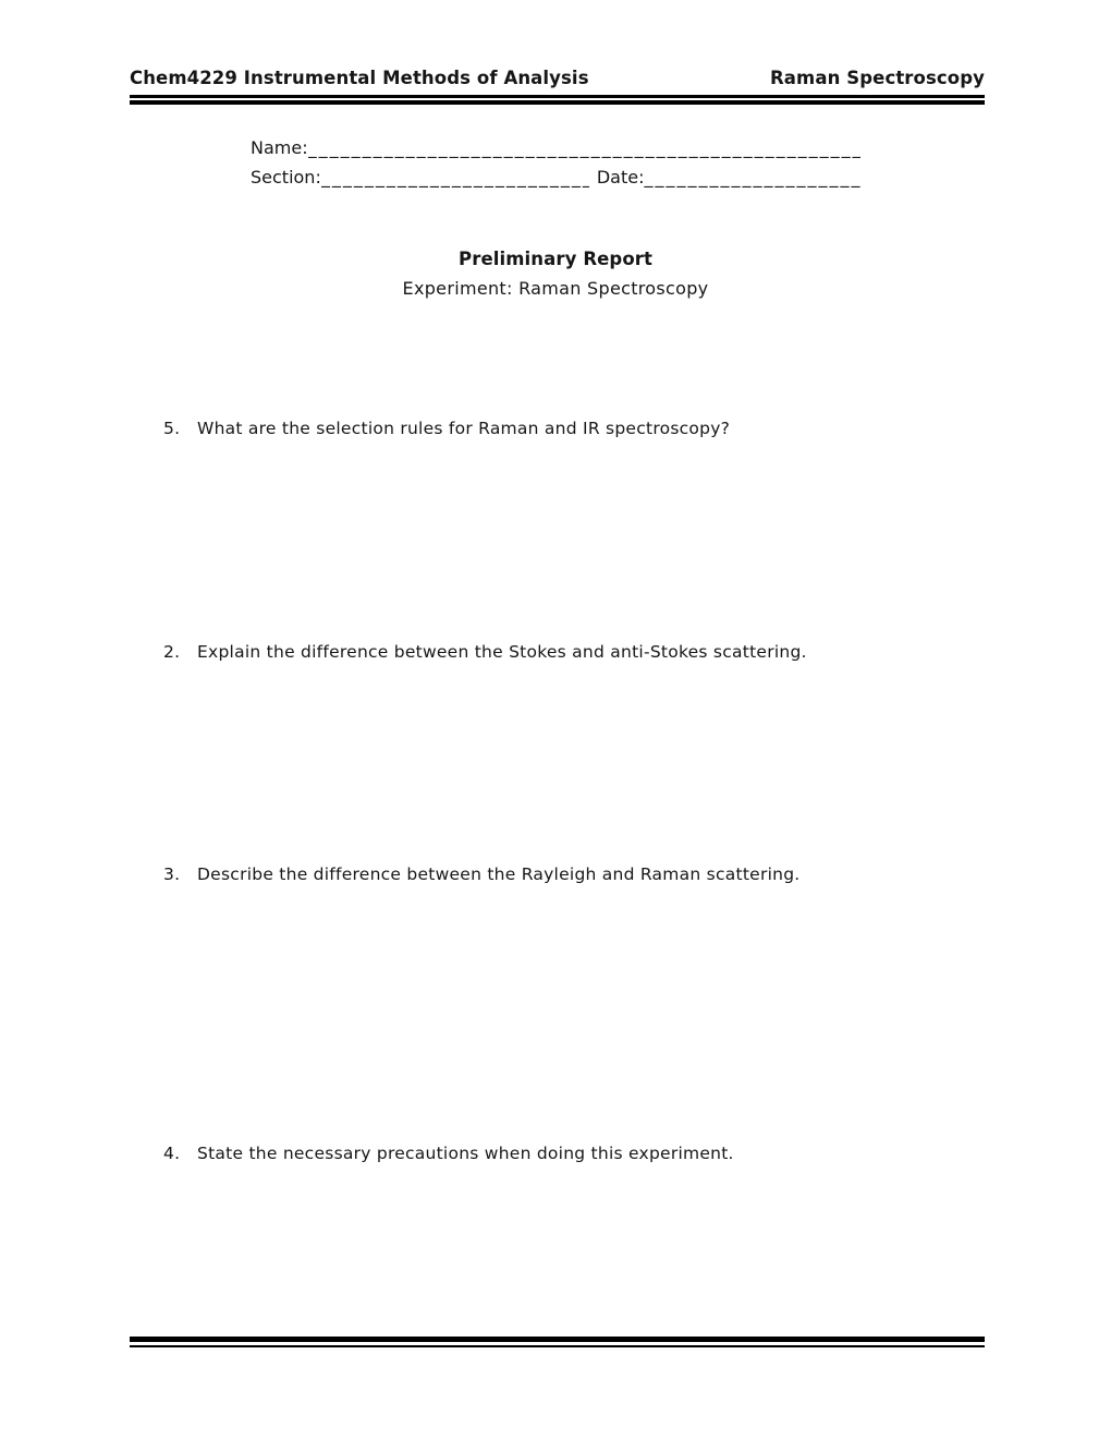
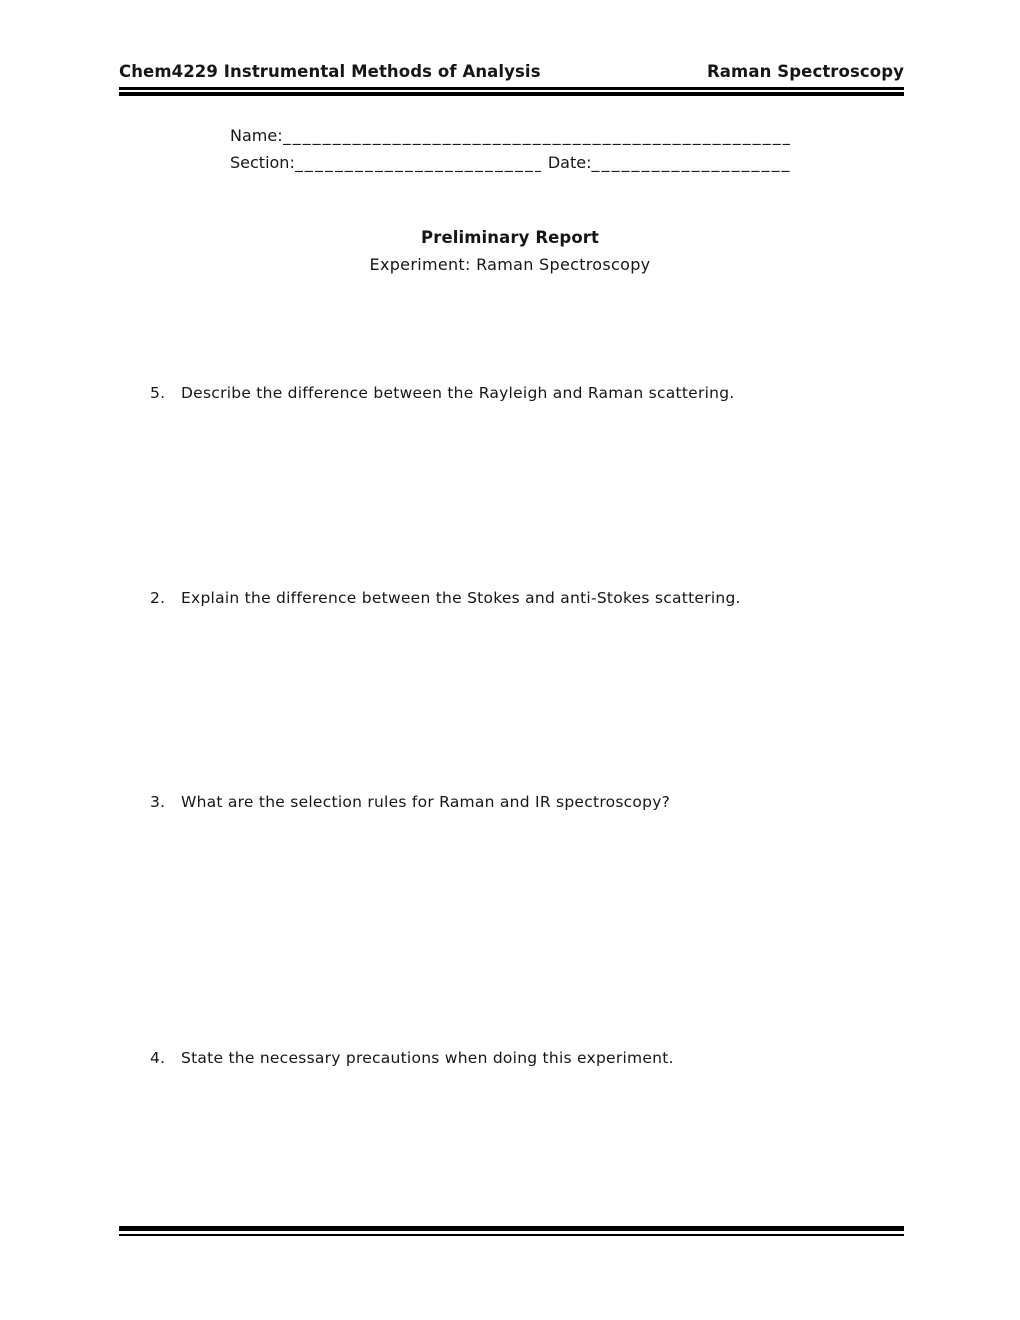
  Chem4229 Instrumental Methods of Analysis
  Raman Spectroscopy
  Name:
  ___________________________________________________
  Section:
  _________________________
  Date:
  ____________________
  Preliminary Report
  Experiment: Raman Spectroscopy
  5.
- What are the selection rules for Raman and IR spectroscopy?
+ Describe the difference between the Rayleigh and Raman scattering.
  2.
  Explain the difference between the Stokes and anti-Stokes scattering.
  3.
- Describe the difference between the Rayleigh and Raman scattering.
+ What are the selection rules for Raman and IR spectroscopy?
  4.
  State the necessary precautions when doing this experiment.
